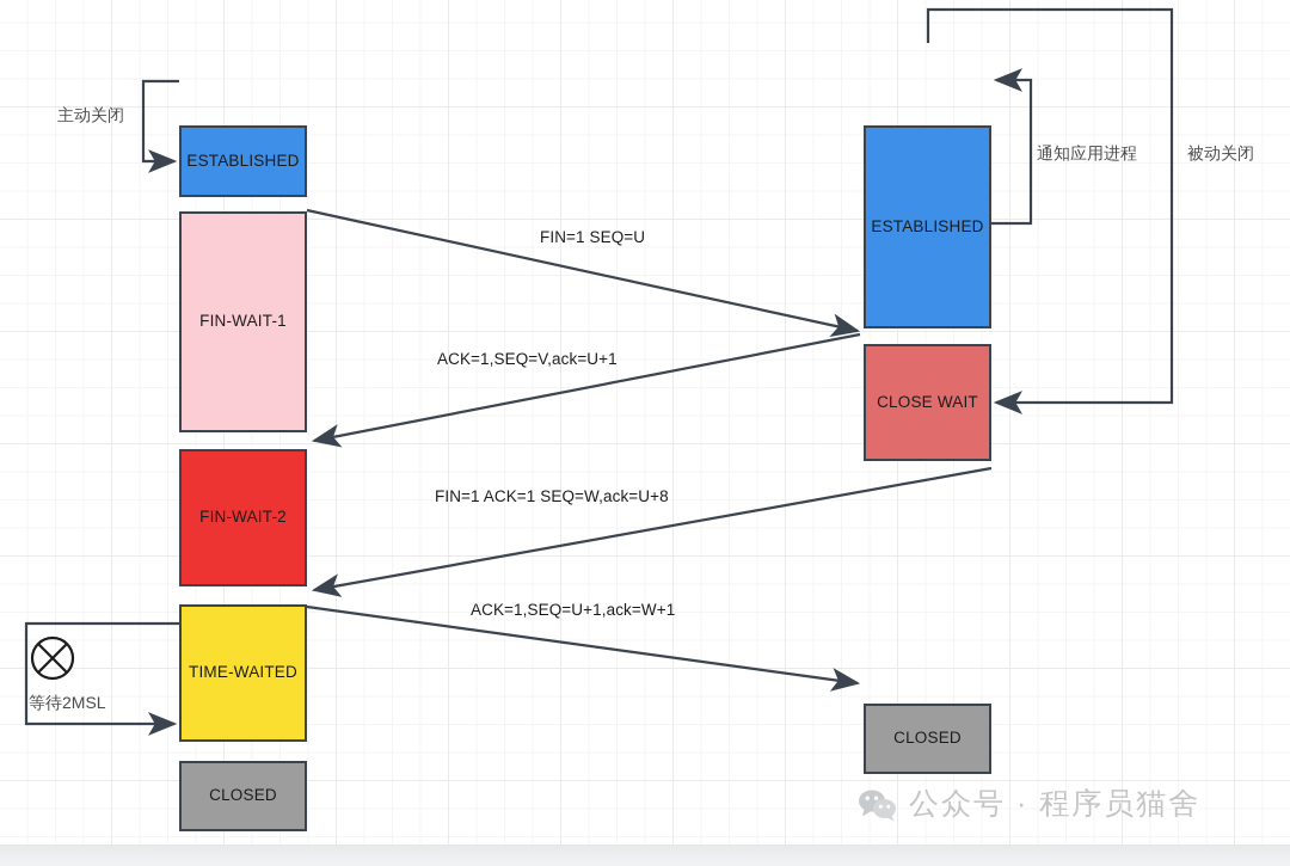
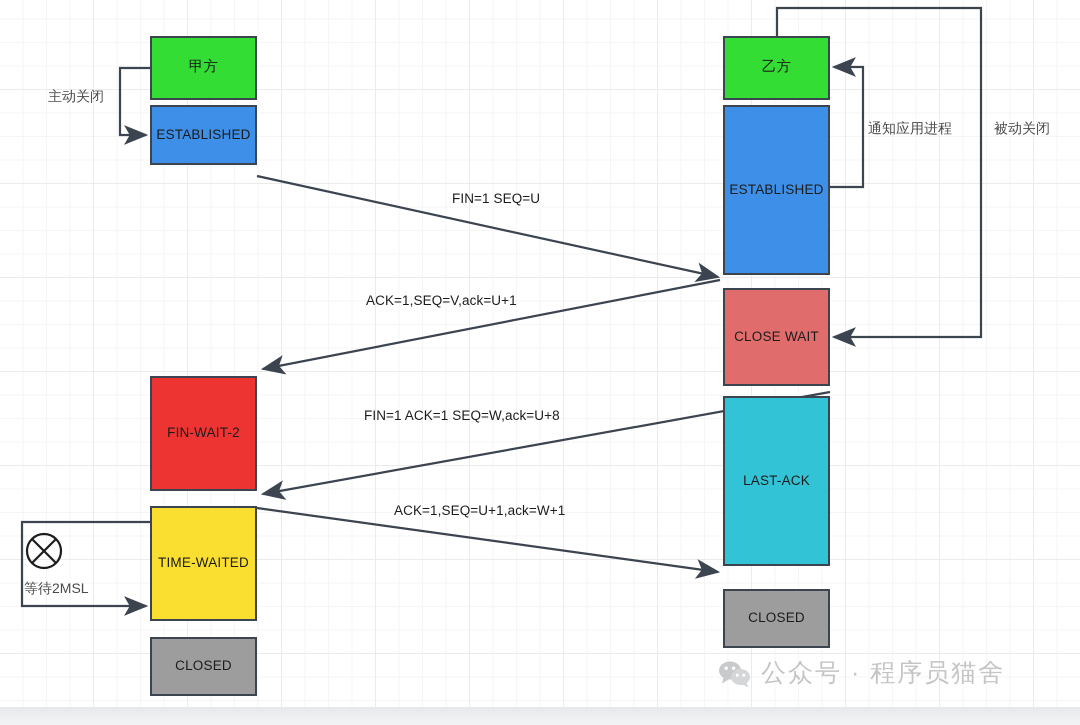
+ 甲方
  ESTABLISHED
- FIN-WAIT-1
  FIN-WAIT-2
  TIME-WAITED
  CLOSED
+ 乙方
  ESTABLISHED
  CLOSE WAIT
+ LAST-ACK
  CLOSED
  主动关闭
  通知应用进程
  被动关闭
  等待2MSL
  FIN=1 SEQ=U
  ACK=1,SEQ=V,ack=U+1
  FIN=1 ACK=1 SEQ=W,ack=U+8
  ACK=1,SEQ=U+1,ack=W+1
  公众号 · 程序员猫舍
